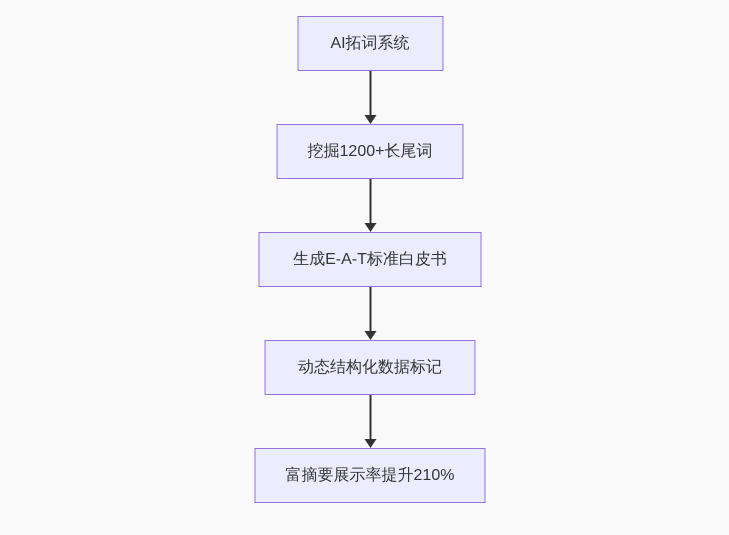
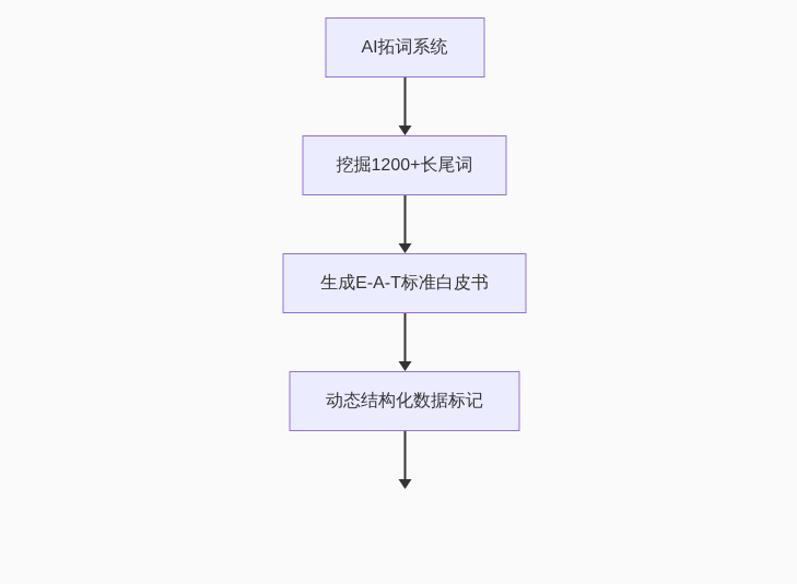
  AI拓词系统
  挖掘1200+长尾词
  生成E-A-T标准白皮书
  动态结构化数据标记
- 富摘要展示率提升210%
